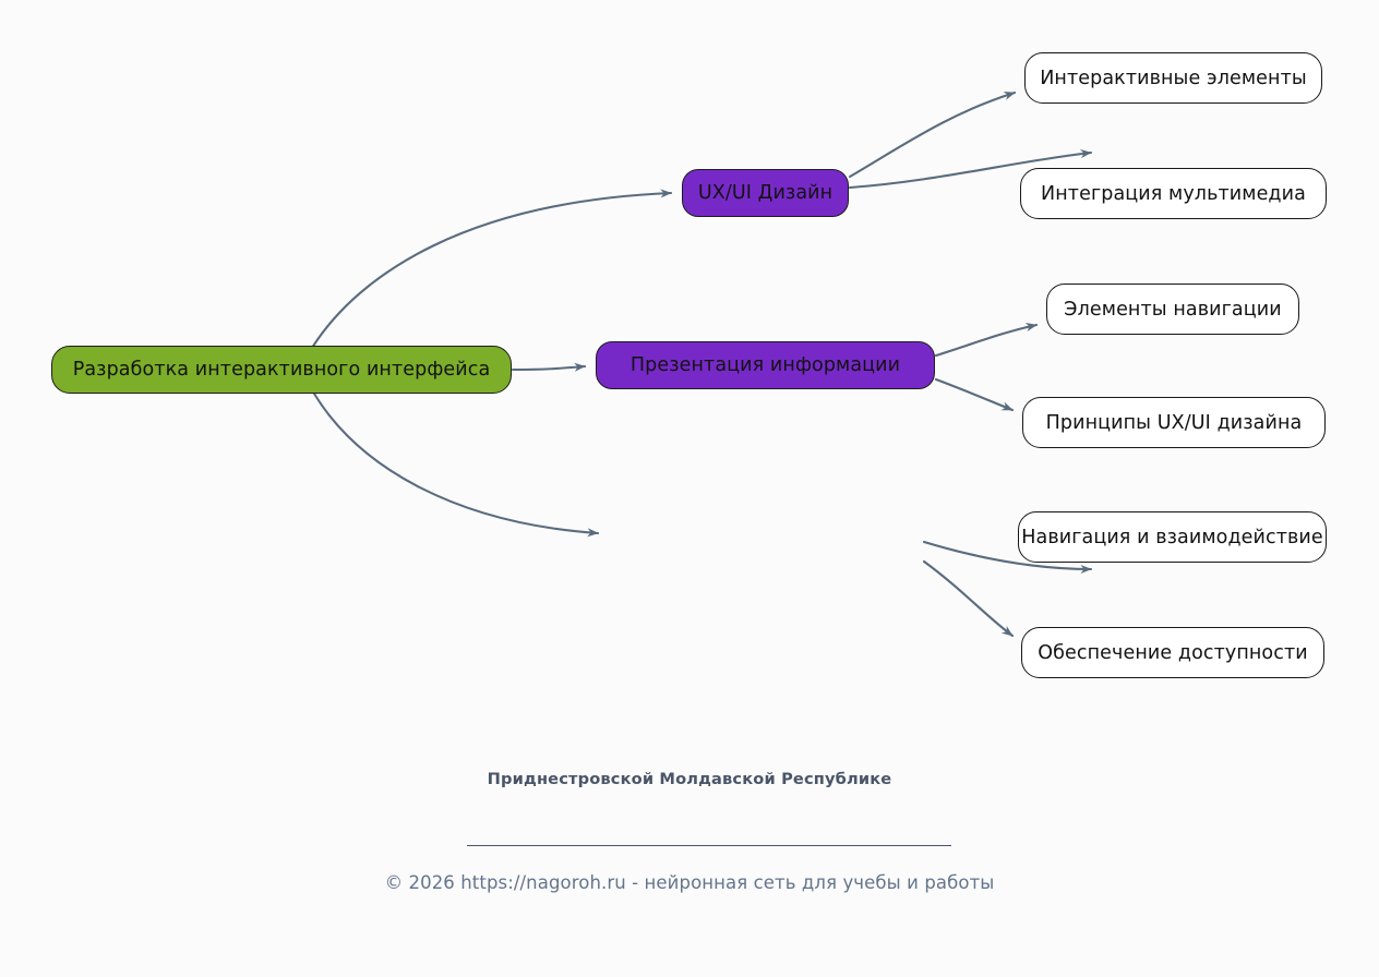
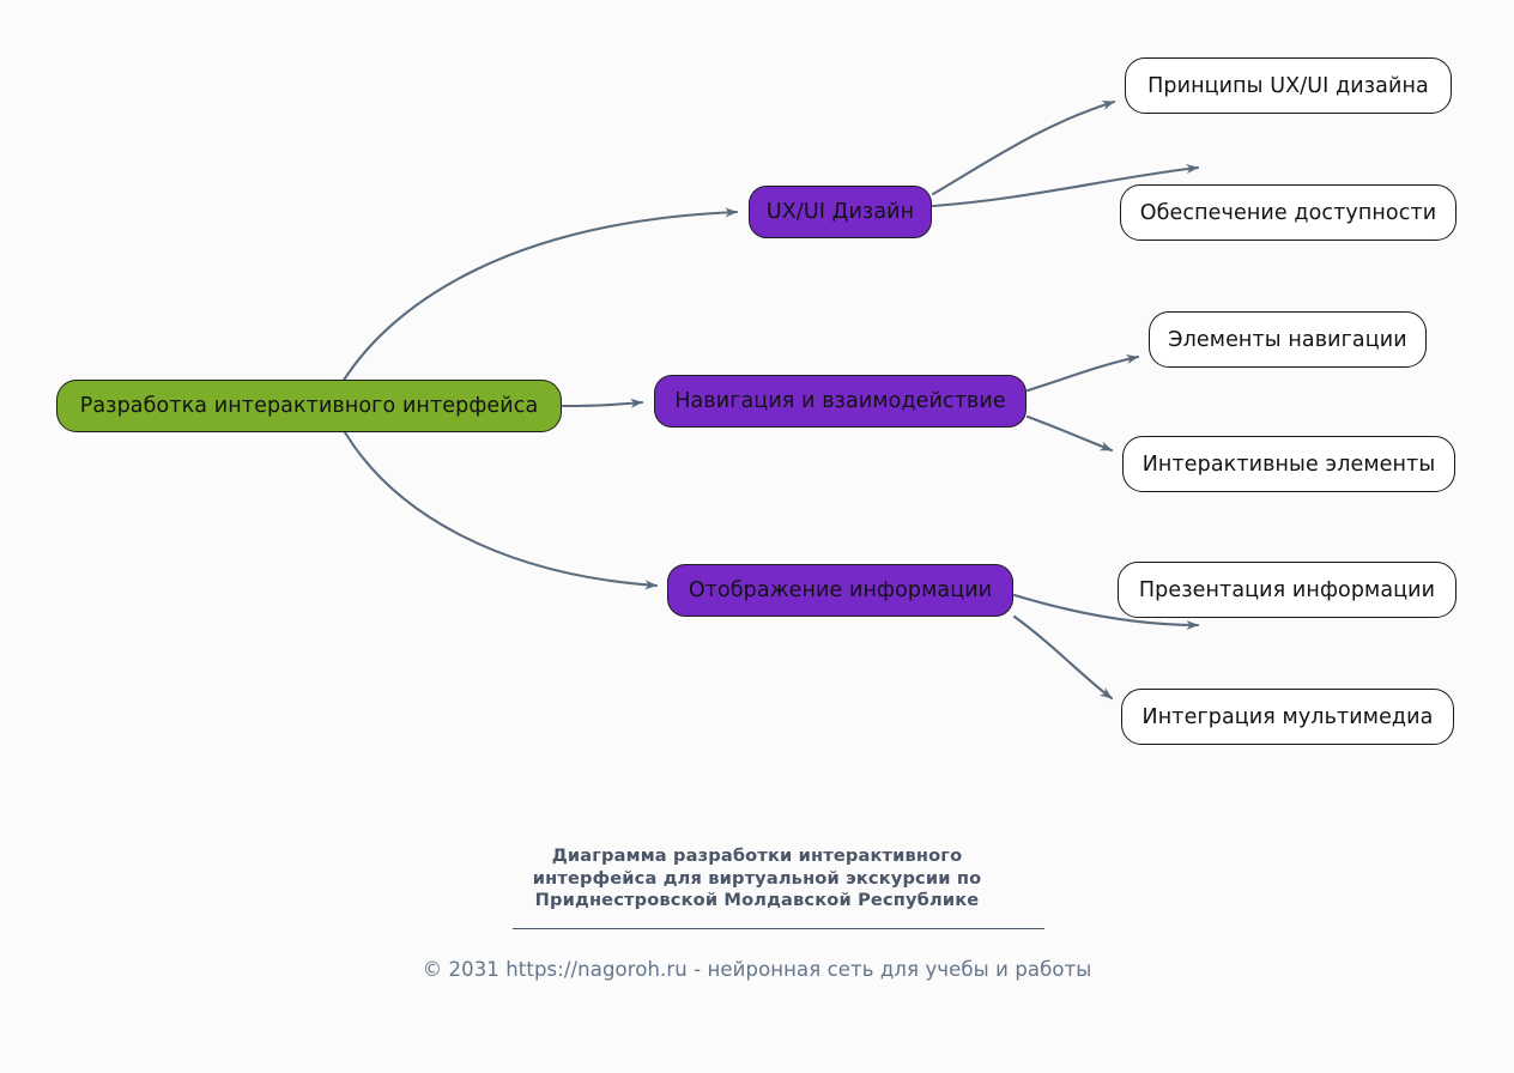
  Разработка интерактивного интерфейса
  UX/UI Дизайн
- Презентация информации
+ Навигация и взаимодействие
+ Отображение информации
- Интерактивные элементы
+ Принципы UX/UI дизайна
- Интеграция мультимедиа
+ Обеспечение доступности
  Элементы навигации
- Принципы UX/UI дизайна
+ Интерактивные элементы
- Навигация и взаимодействие
+ Презентация информации
- Обеспечение доступности
+ Интеграция мультимедиа
+ Диаграмма разработки интерактивного
+ интерфейса для виртуальной экскурсии по
  Приднестровской Молдавской Республике
- © 2026 https://nagoroh.ru - нейронная сеть для учебы и работы
+ © 2031 https://nagoroh.ru - нейронная сеть для учебы и работы
